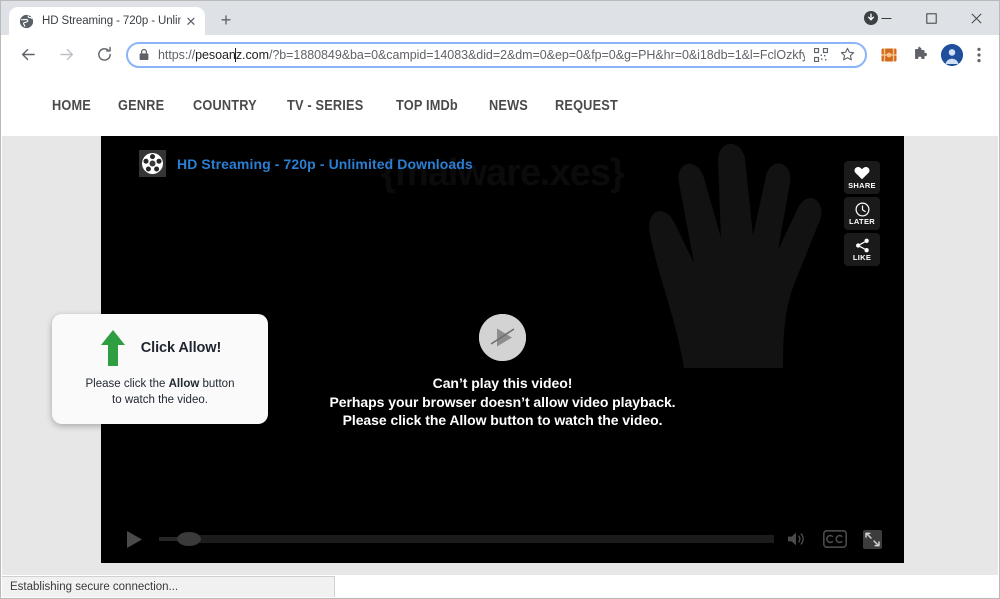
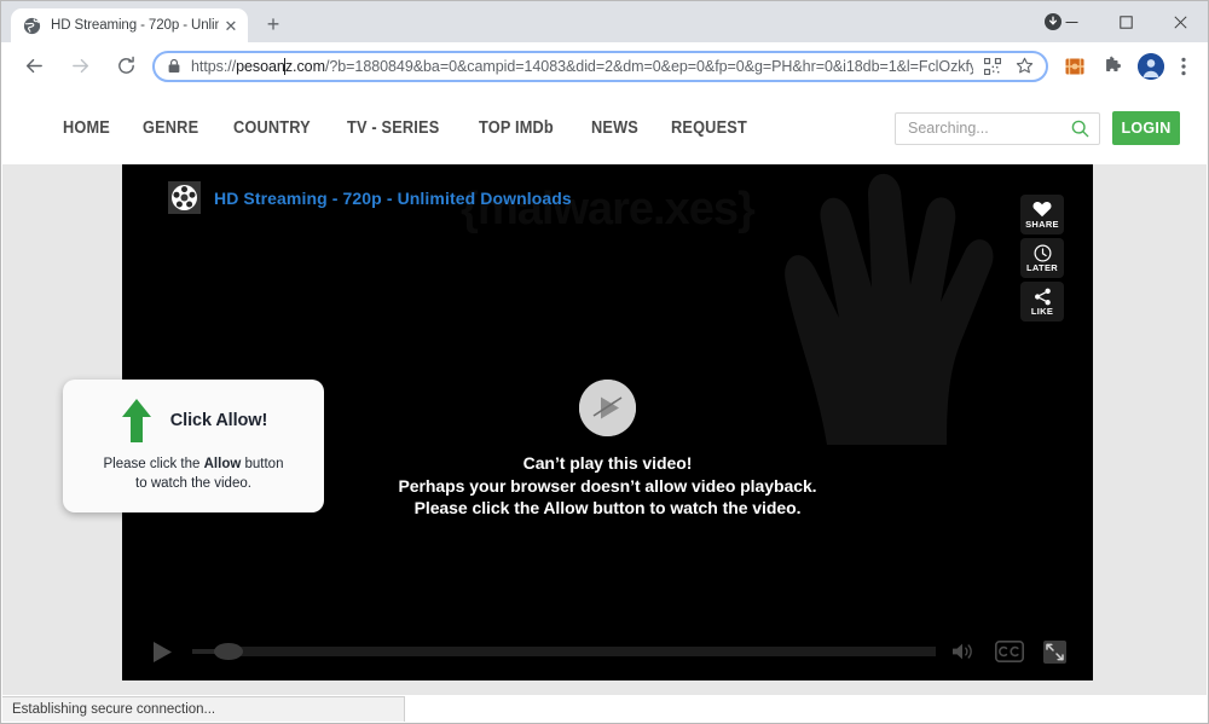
  HD Streaming - 720p - Unli
  ✕
  +
  https://pesoanz.com/?b=1880849&ba=0&campid=14083&did=2&dm=0&ep=0&fp=0&g=PH&hr=0&i18db=1&l=FclOzkf
  HOME
  GENRE
  COUNTRY
  TV - SERIES
  TOP IMDb
  NEWS
  REQUEST
+ Searching...
+ LOGIN
  {malware.xes}
  HD Streaming - 720p - Unlimited Downloads
  SHARE
  LATER
  LIKE
  Can’t play this video!
  Perhaps your browser doesn’t allow video playback.
  Please click the Allow button to watch the video.
  Click Allow!
  Please click the Allow button
  to watch the video.
  Establishing secure connection...
